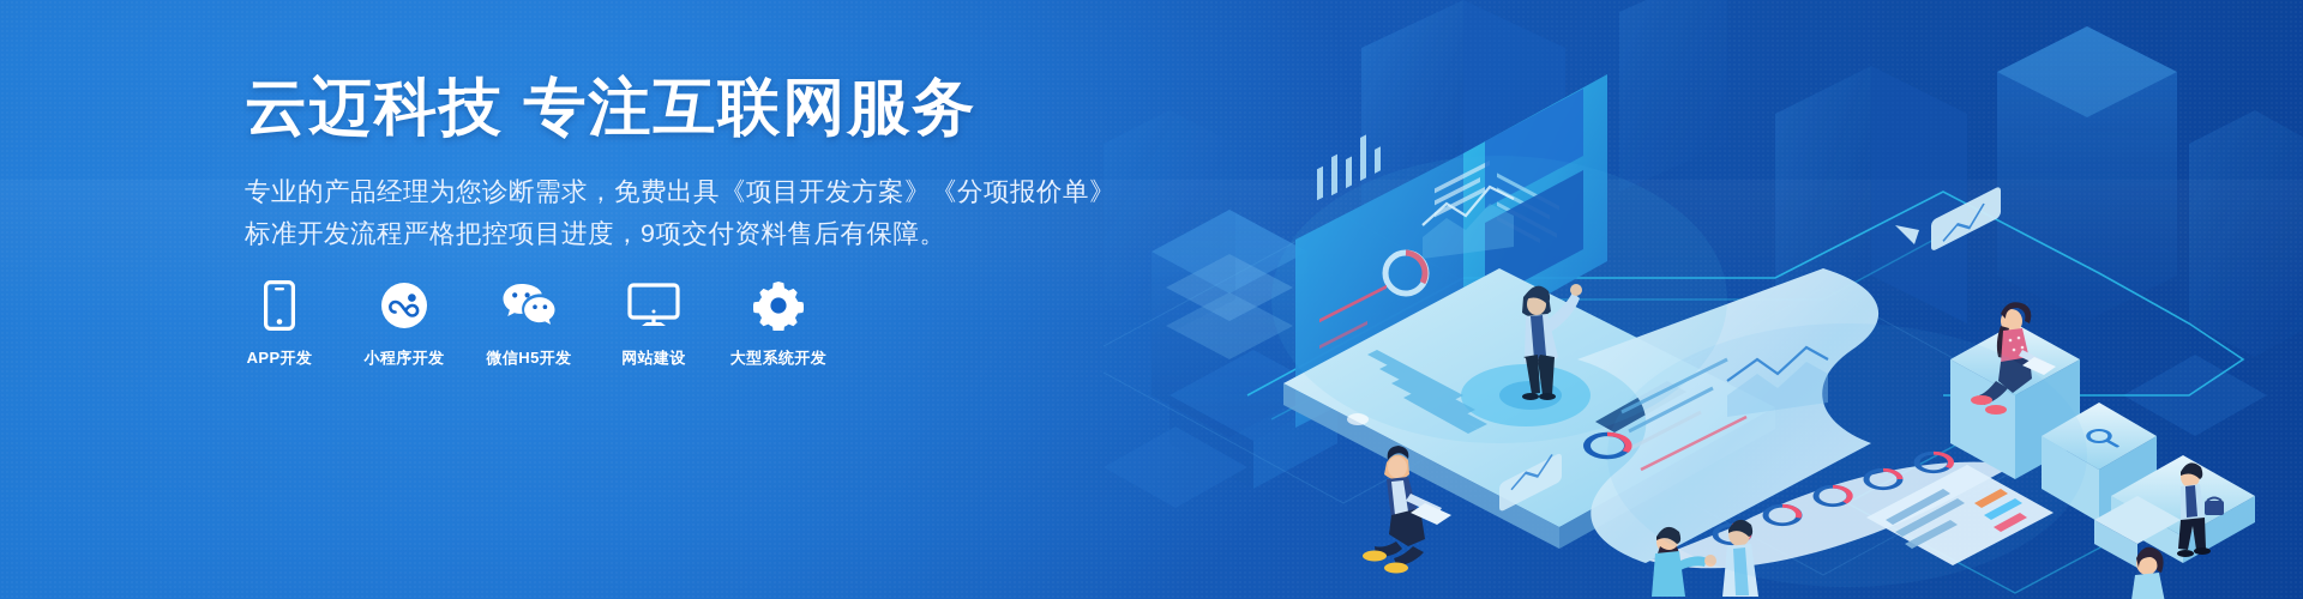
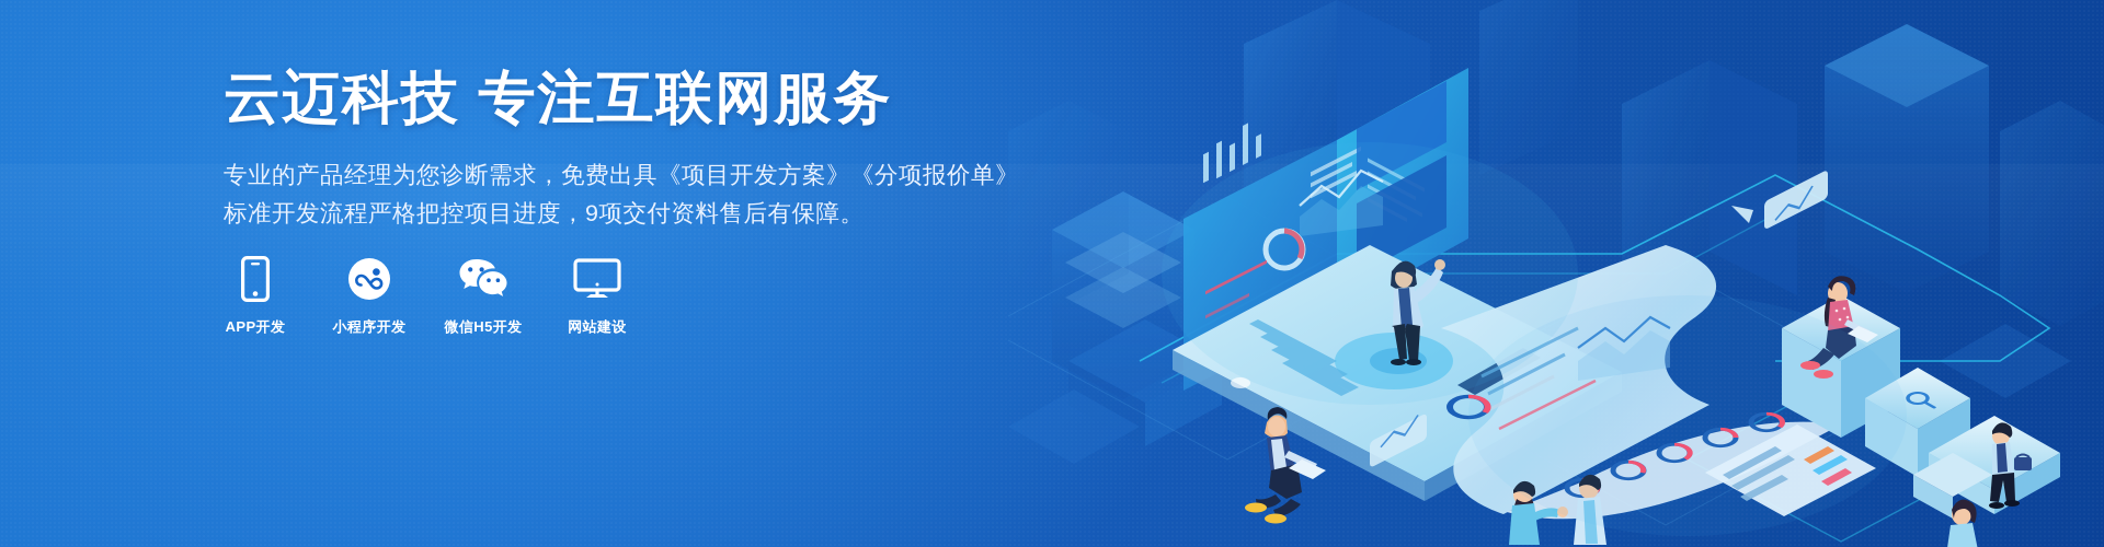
  云迈科技 专注互联网服务
  专业的产品经理为您诊断需求，免费出具《项目开发方案》《分项报价单》
  标准开发流程严格把控项目进度，9项交付资料售后有保障。
  APP开发
  小程序开发
  微信H5开发
  网站建设
- 大型系统开发
